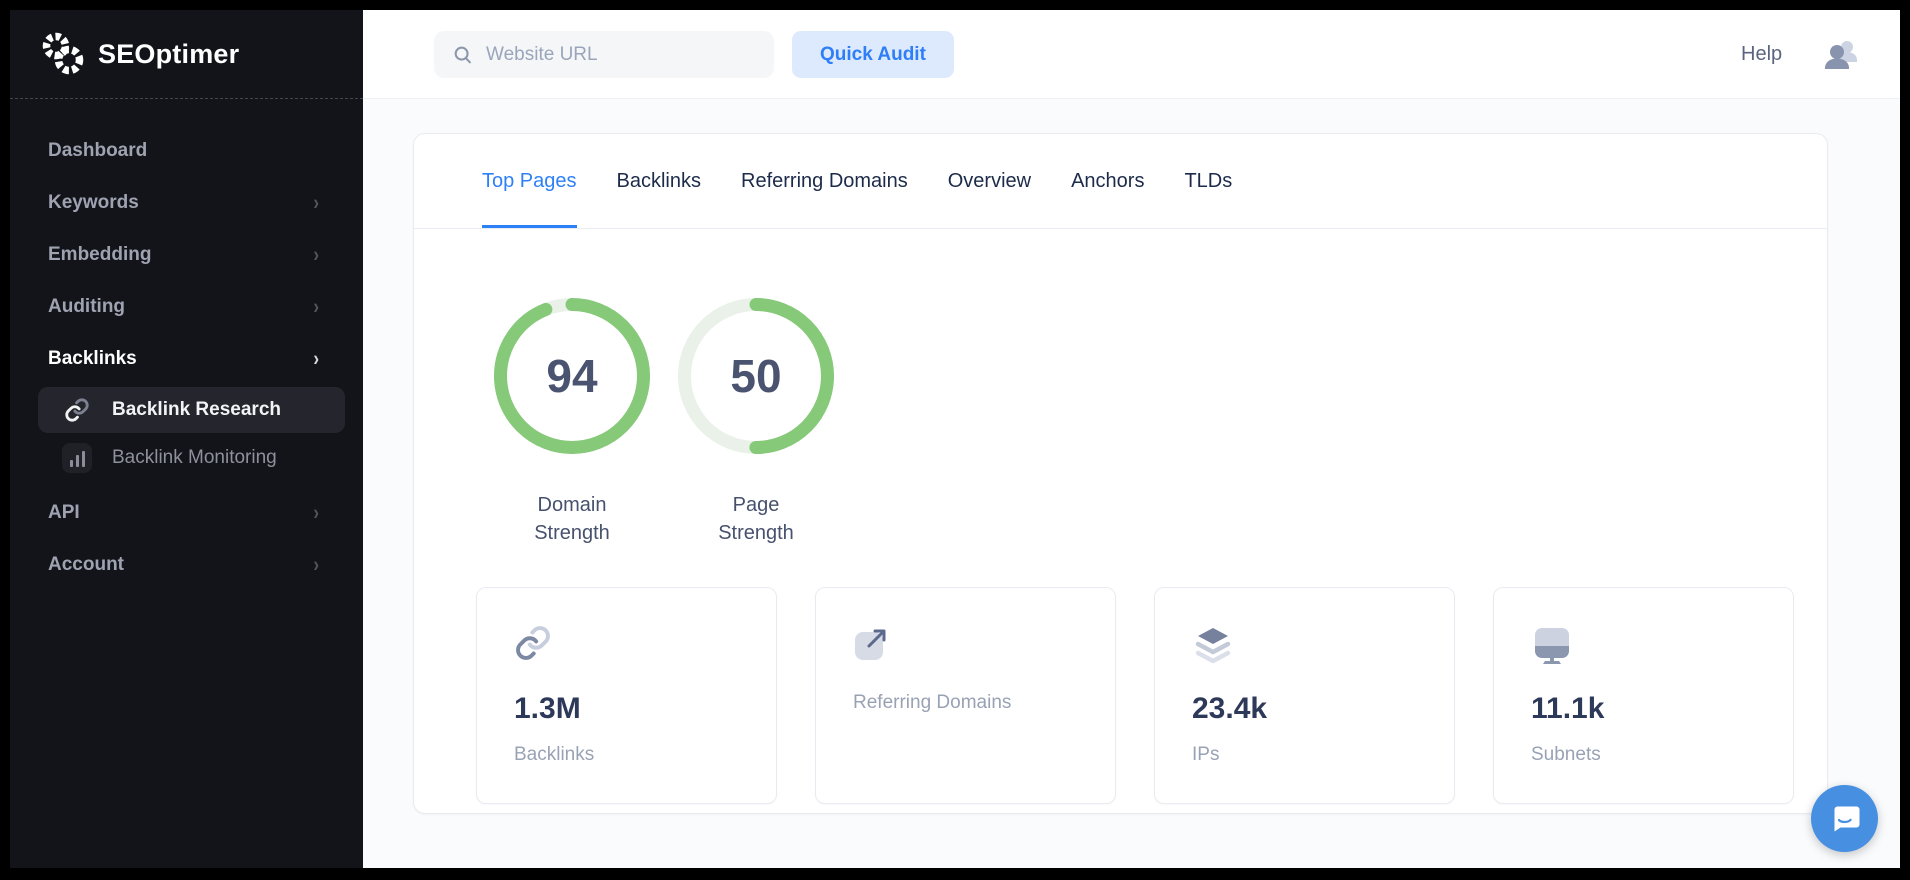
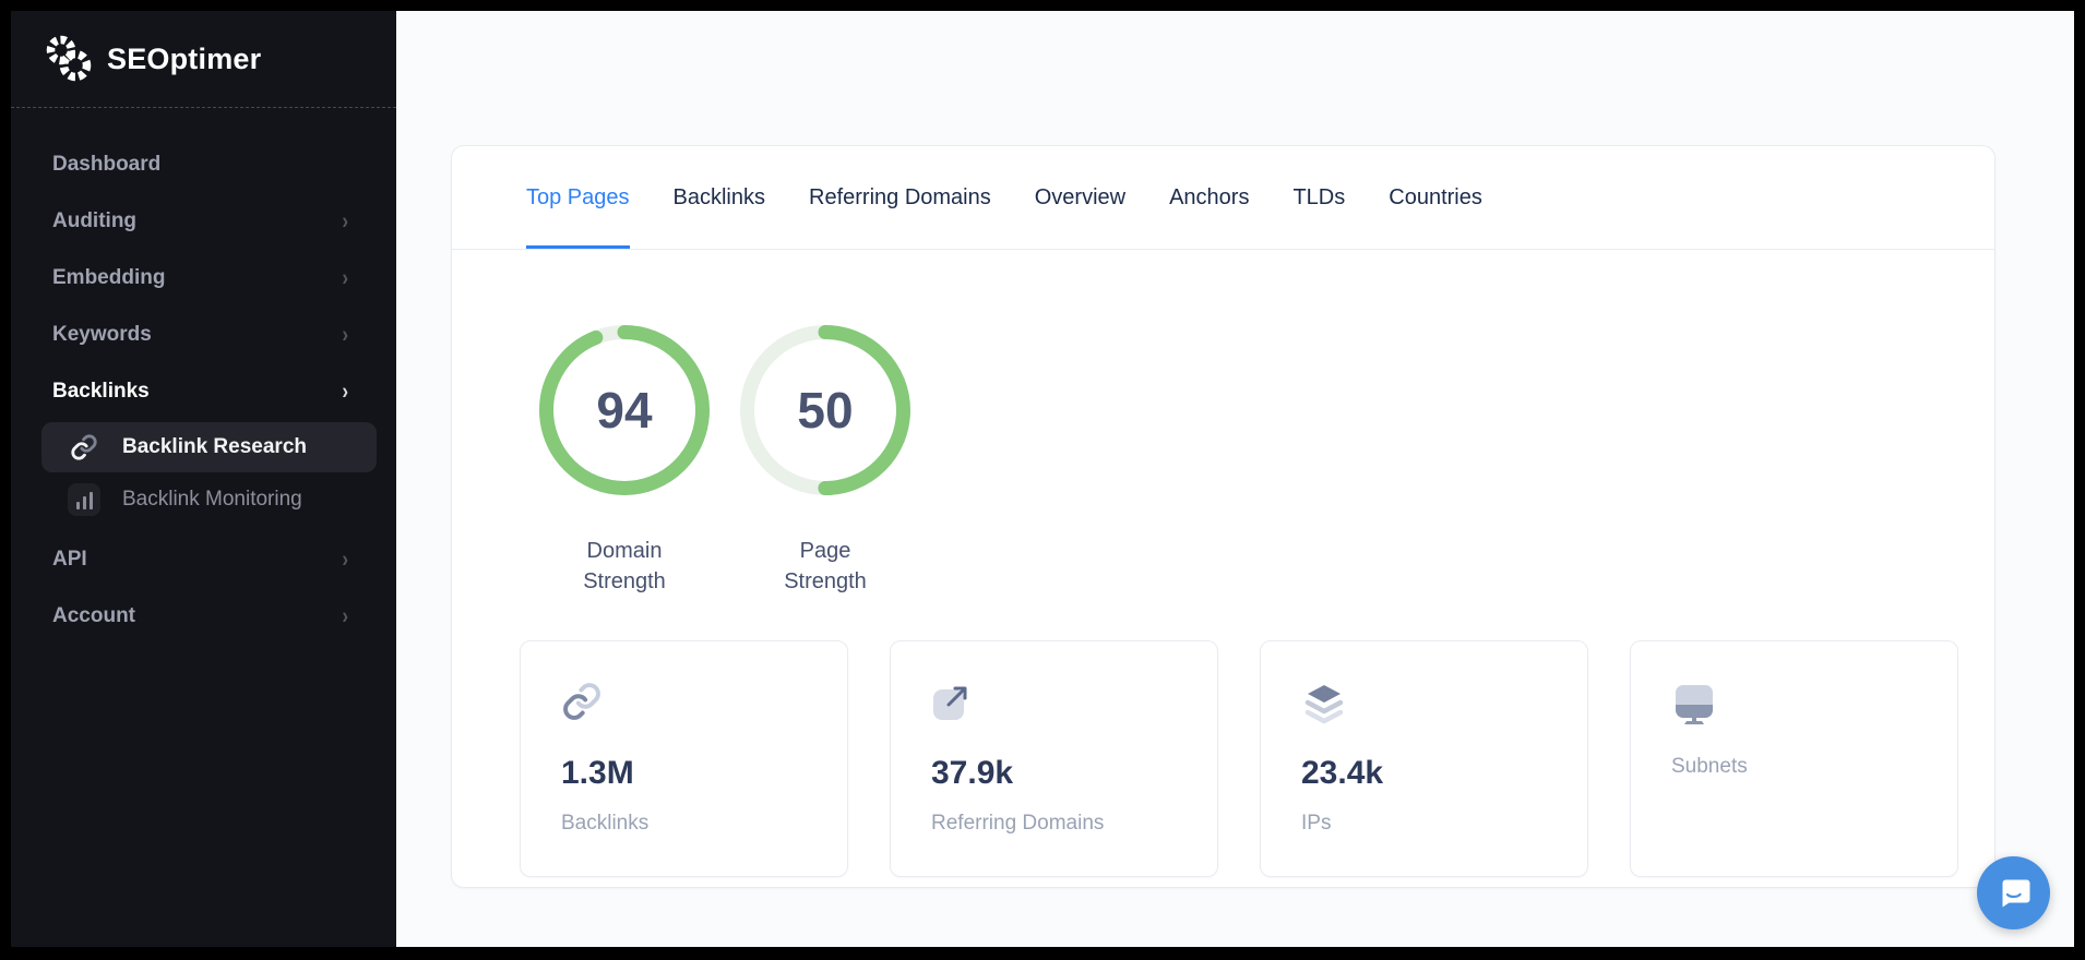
  SEOptimer
  Dashboard
- Keywords
+ Auditing
  ›
  Embedding
  ›
- Auditing
+ Keywords
  ›
  Backlinks
  ›
  Backlink Research
  Backlink Monitoring
  API
  ›
  Account
  ›
- Website URL
- Quick Audit
- Help
  Top Pages
  Backlinks
  Referring Domains
  Overview
  Anchors
  TLDs
+ Countries
  94
  Domain
  Strength
  50
  Page
  Strength
  1.3M
  Backlinks
+ 37.9k
  Referring Domains
  23.4k
  IPs
- 11.1k
  Subnets
